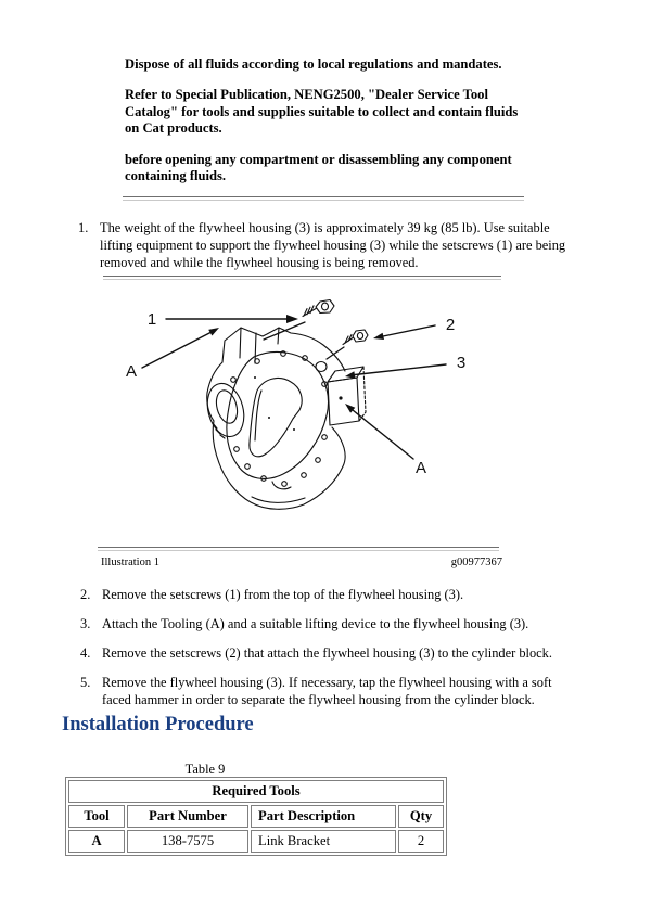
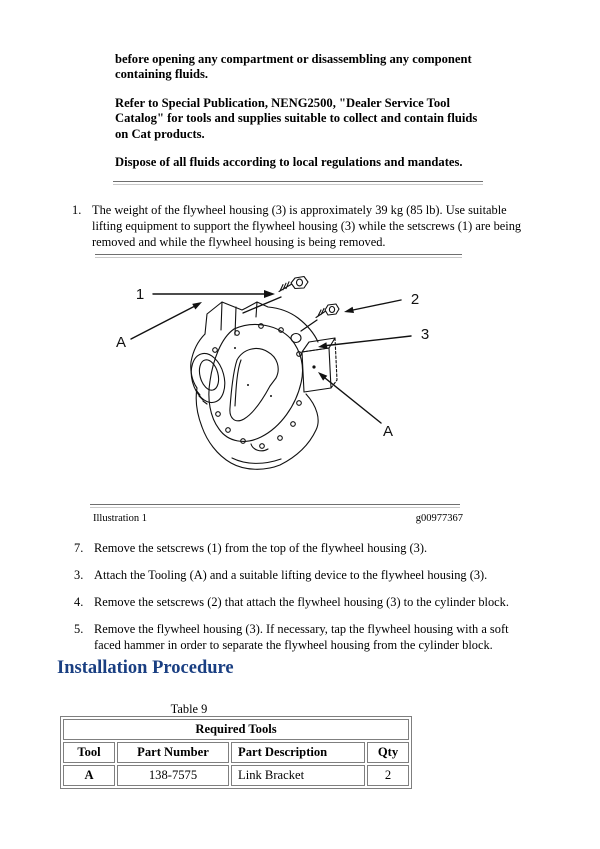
- Dispose of all fluids according to local regulations and mandates.
+ before opening any compartment or disassembling any component containing fluids.
  Refer to Special Publication, NENG2500, "Dealer Service Tool Catalog" for tools and supplies suitable to collect and contain fluids on Cat products.
- before opening any compartment or disassembling any component containing fluids.
+ Dispose of all fluids according to local regulations and mandates.
  1.
  The weight of the flywheel housing (3) is approximately 39 kg (85 lb). Use suitable lifting equipment to support the flywheel housing (3) while the setscrews (1) are being removed and while the flywheel housing is being removed.
  1
  A
  2
  3
  A
  Illustration 1
  g00977367
- 2.
+ 7.
  Remove the setscrews (1) from the top of the flywheel housing (3).
  3.
  Attach the Tooling (A) and a suitable lifting device to the flywheel housing (3).
  4.
  Remove the setscrews (2) that attach the flywheel housing (3) to the cylinder block.
  5.
  Remove the flywheel housing (3). If necessary, tap the flywheel housing with a soft faced hammer in order to separate the flywheel housing from the cylinder block.
  Installation Procedure
  Table 9
  Required Tools
  Tool	Part Number	Part Description	Qty
  A	138-7575	Link Bracket	2
